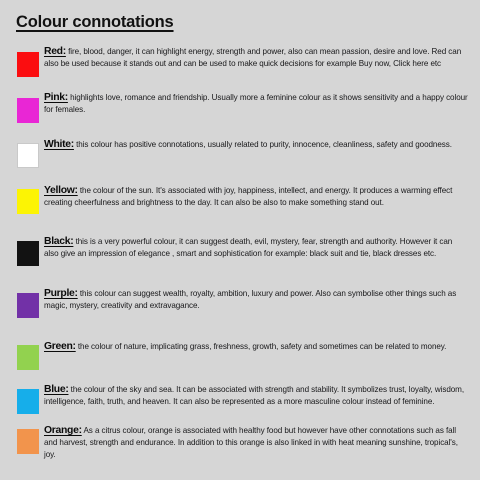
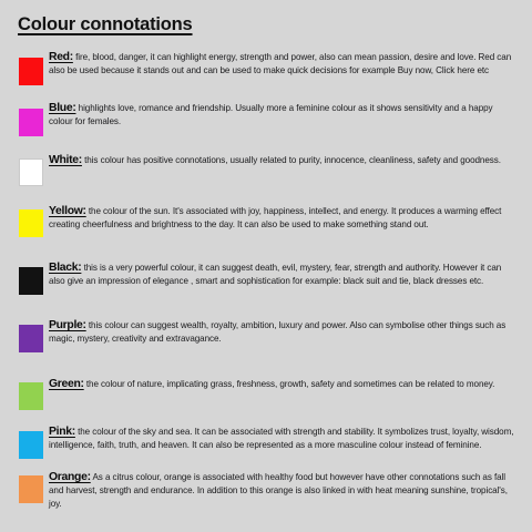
  Colour connotations
  Red: fire, blood, danger, it can highlight energy, strength and power, also can mean passion, desire and love. Red can also be used because it stands out and can be used to make quick decisions for example Buy now, Click here etc
- Pink: highlights love, romance and friendship. Usually more a feminine colour as it shows sensitivity and a happy colour for females.
+ Blue: highlights love, romance and friendship. Usually more a feminine colour as it shows sensitivity and a happy colour for females.
  White: this colour has positive connotations, usually related to purity, innocence, cleanliness, safety and goodness.
- Yellow: the colour of the sun. It's associated with joy, happiness, intellect, and energy. It produces a warming effect creating cheerfulness and brightness to the day. It can also be also to make something stand out.
+ Yellow: the colour of the sun. It's associated with joy, happiness, intellect, and energy. It produces a warming effect creating cheerfulness and brightness to the day. It can also be used to make something stand out.
  Black: this is a very powerful colour, it can suggest death, evil, mystery, fear, strength and authority. However it can also give an impression of elegance , smart and sophistication for example: black suit and tie, black dresses etc.
  Purple: this colour can suggest wealth, royalty, ambition, luxury and power. Also can symbolise other things such as magic, mystery, creativity and extravagance.
  Green: the colour of nature, implicating grass, freshness, growth, safety and sometimes can be related to money.
- Blue: the colour of the sky and sea. It can be associated with strength and stability. It symbolizes trust, loyalty, wisdom, intelligence, faith, truth, and heaven. It can also be represented as a more masculine colour instead of feminine.
+ Pink: the colour of the sky and sea. It can be associated with strength and stability. It symbolizes trust, loyalty, wisdom, intelligence, faith, truth, and heaven. It can also be represented as a more masculine colour instead of feminine.
  Orange: As a citrus colour, orange is associated with healthy food but however have other connotations such as fall and harvest, strength and endurance. In addition to this orange is also linked in with heat meaning sunshine, tropical's, joy.
